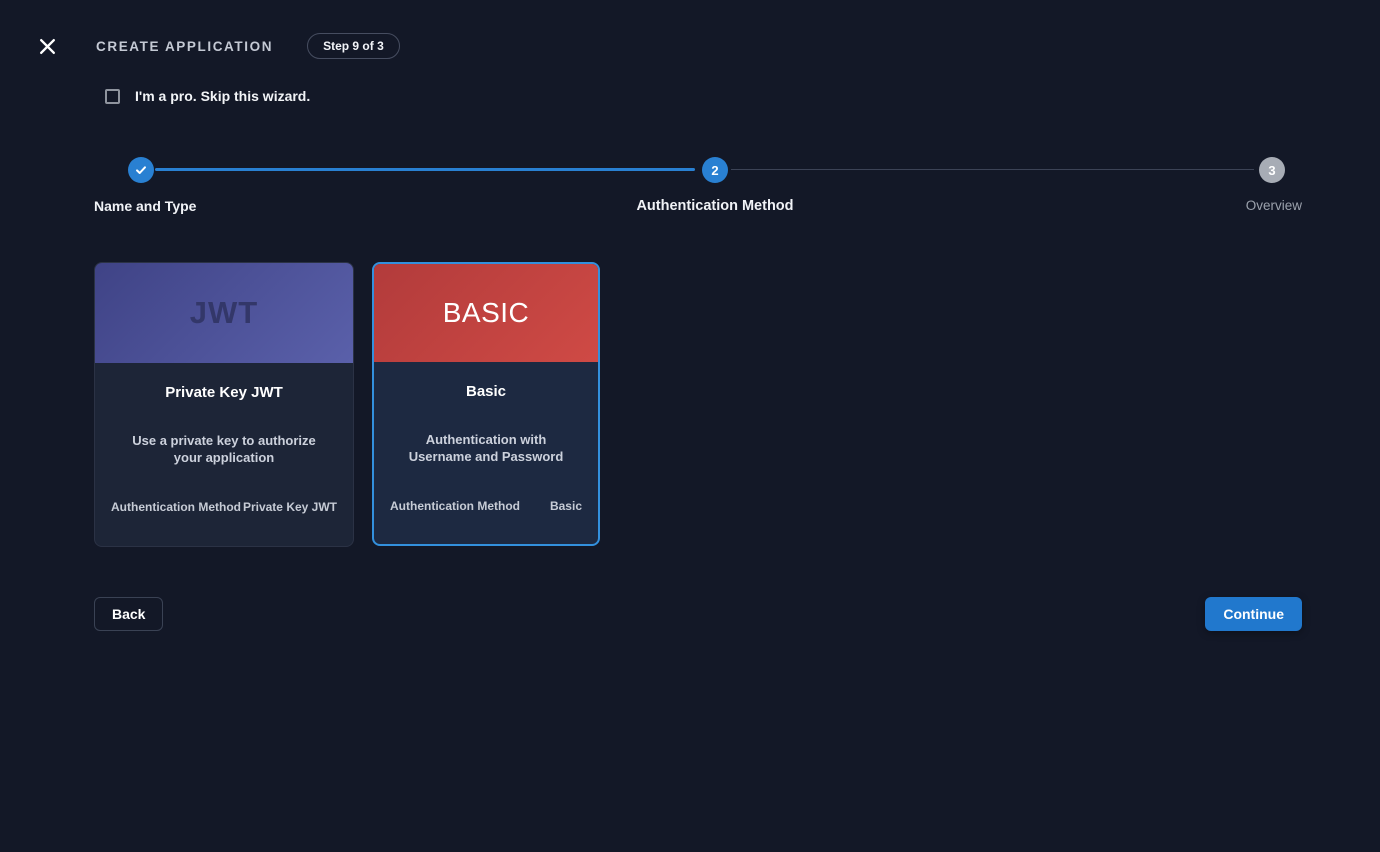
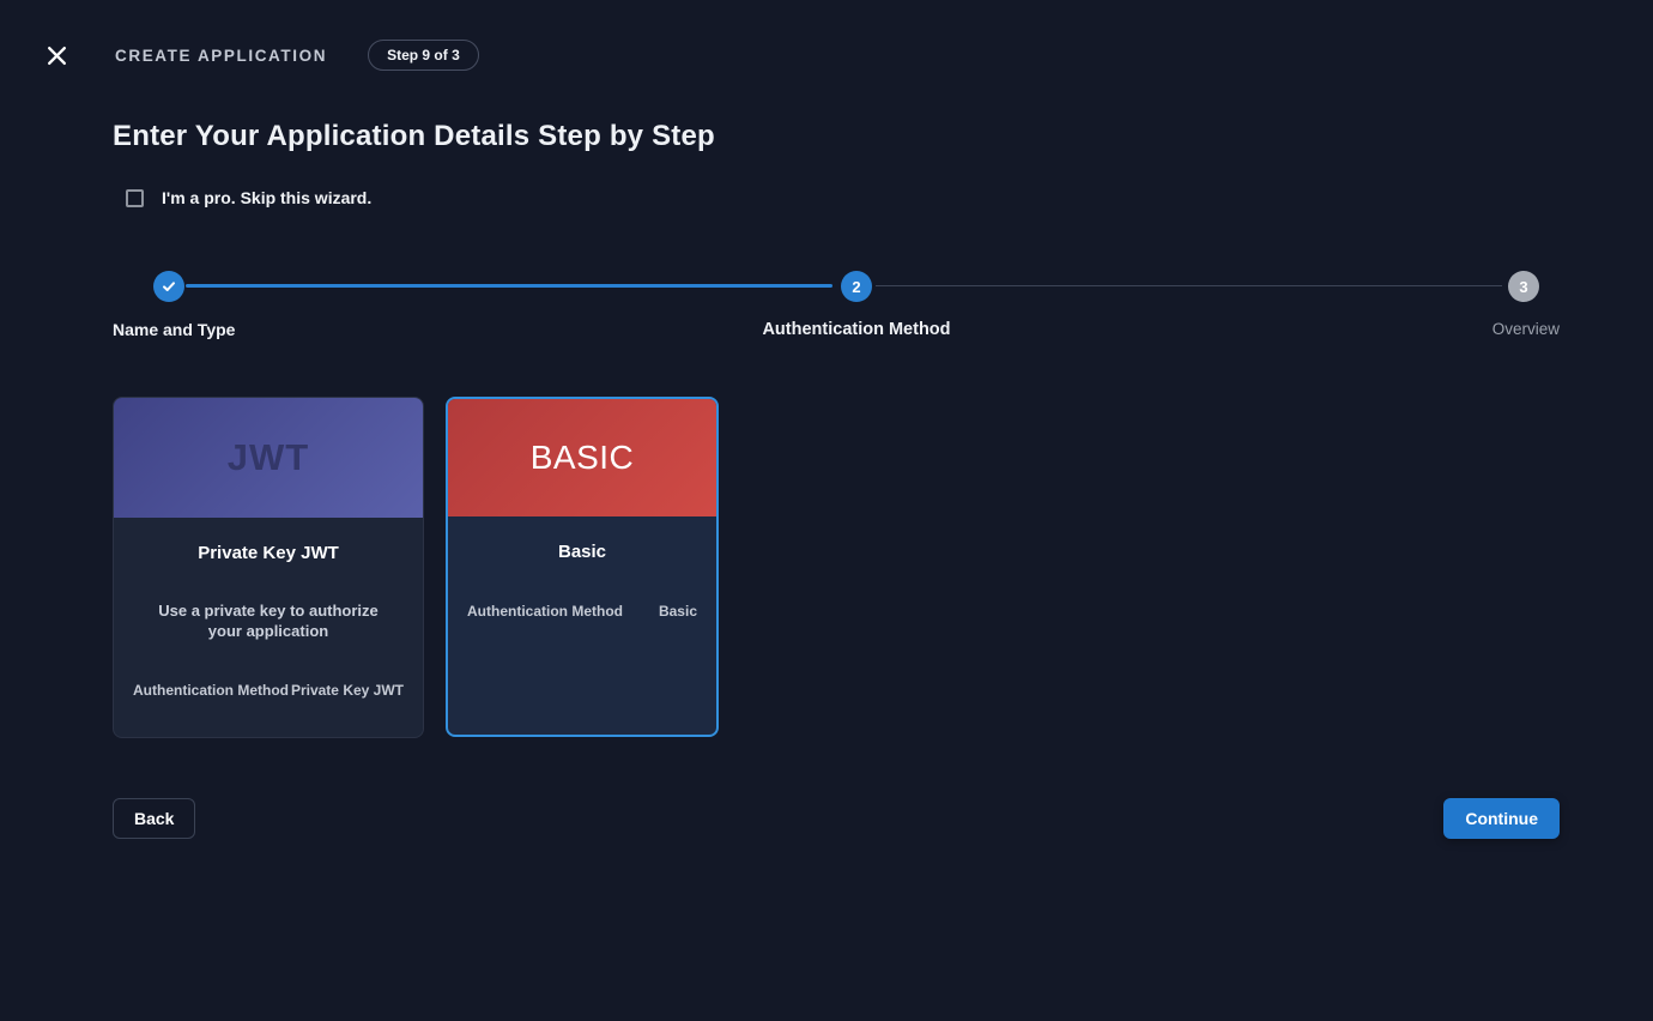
  CREATE APPLICATION
  Step 9 of 3
+ Enter Your Application Details Step by Step
  I'm a pro. Skip this wizard.
  2
  3
  Name and Type
  Authentication Method
  Overview
  JWT
  Private Key JWT
  Use a private key to authorize your application
  Authentication Method
  Private Key JWT
  BASIC
  Basic
- Authentication with Username and Password
  Authentication Method
  Basic
  Back
  Continue
